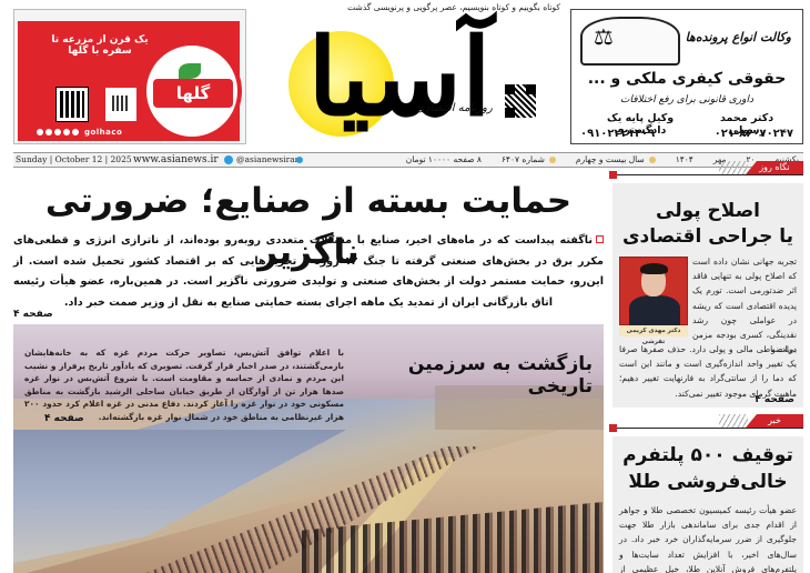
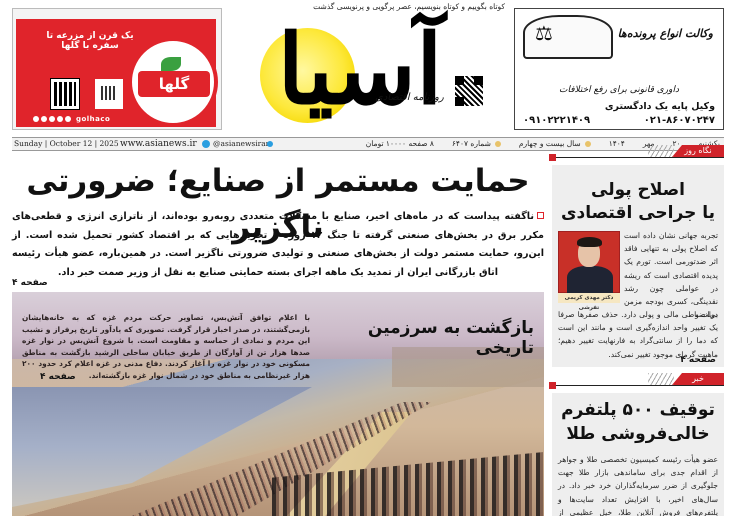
  یک قرن از مزرعه تا سفره با گلها
  گلها
  golhaco
  کوتاه بگوییم و کوتاه بنویسیم، عصر پرگویی و پرنویسی گذشت
  آسیا
  روامه اقتصادی
  وکالت انواع پرونده‌ها
- حقوقی کیفری ملکی و ...
  داوری قانونی برای رفع اختلافات
- دکتر محمد رسولی
  وکیل پایه یک دادگستری
  ۰۲۱-۸۶۰۷۰۲۴۷
  ۰۹۱۰۲۲۲۱۴۰۹
  Sunday | October 12 | 2025
  www.asianews.ir
  @asianewsira
  یکشنبه
  ۲۰
  مهر
  ۱۴۰۴
  سال بیست و چهارم
  شماره ۶۴۰۷
  ۸ صفحه ۱۰۰۰۰ تومان
- حمایت بسته از صنایع؛ ضرورتی ناگزیر
+ حمایت مستمر از صنایع؛ ضرورتی ناگزیر
  ناگفته پیداست که در ماه‌های اخیر، صنایع با مشکلات متعددی روبه‌رو بوده‌اند، از ناترازی انرژی و قطعی‌های مکرر برق در بخش‌های صنعتی گرفته تا جنگ ۱۲ روزه و تحریم‌هایی که بر اقتصاد کشور تحمیل شده است. از این‌رو، حمایت مستمر دولت از بخش‌های صنعتی و تولیدی ضرورتی ناگزیر است. در همین‌باره، عضو هیأت رئیسه اتاق بازرگانی ایران از تمدید یک ماهه اجرای بسته حمایتی صنایع به نقل از وزیر صمت خبر داد.
  صفحه ۴
  بازگشت به سرزمین تاریخی
  با اعلام توافق آتش‌بس، تصاویر حرکت مردم غزه که به خانه‌هایشان بازمی‌گشتند، در صدر اخبار قرار گرفت. تصویری که یادآور تاریخ پرفراز و نشیب این مردم و نمادی از حماسه و مقاومت است. با شروع آتش‌بس در نوار غزه صدها هزار تن از آوارگان از طریق خیابان ساحلی الرشید بازگشت به مناطق مسکونی خود در نوار غزه را آغاز کردند. دفاع مدنی در غزه اعلام کرد حدود ۲۰۰ هزار غیرنظامی به مناطق خود در شمال نوار غزه بازگشته‌اند.
  صفحه ۴
  نگاه روز
  اصلاح پولی
  یا جراحی اقتصادی
  تجربه جهانی نشان داده است که اصلاح پولی به تنهایی فاقد اثر ضدتورمی است. تورم یک پدیده اقتصادی است که ریشه در عواملی چون رشد نقدینگی، کسری بودجه مزمن دولت و
  بی‌انضباطی مالی و پولی دارد. حذف صفرها صرفا یک تغییر واحد اندازه‌گیری است و مانند این است که دما را از سانتی‌گراد به فارنهایت تغییر دهیم؛ ماهیت گرمای موجود تغییر نمی‌کند.
  صفحه ۴
  خبر
  توقیف ۵۰۰ پلتفرم
  خالی‌فروشی طلا
  عضو هیأت رئیسه کمیسیون تخصصی طلا و جواهر از اقدام جدی برای ساماندهی بازار طلا جهت جلوگیری از ضرر سرمایه‌گذاران خرد خبر داد. در سال‌های اخیر، با افزایش تعداد سایت‌ها و پلتفرم‌های فروش آنلاین طلا، خیل عظیمی از
